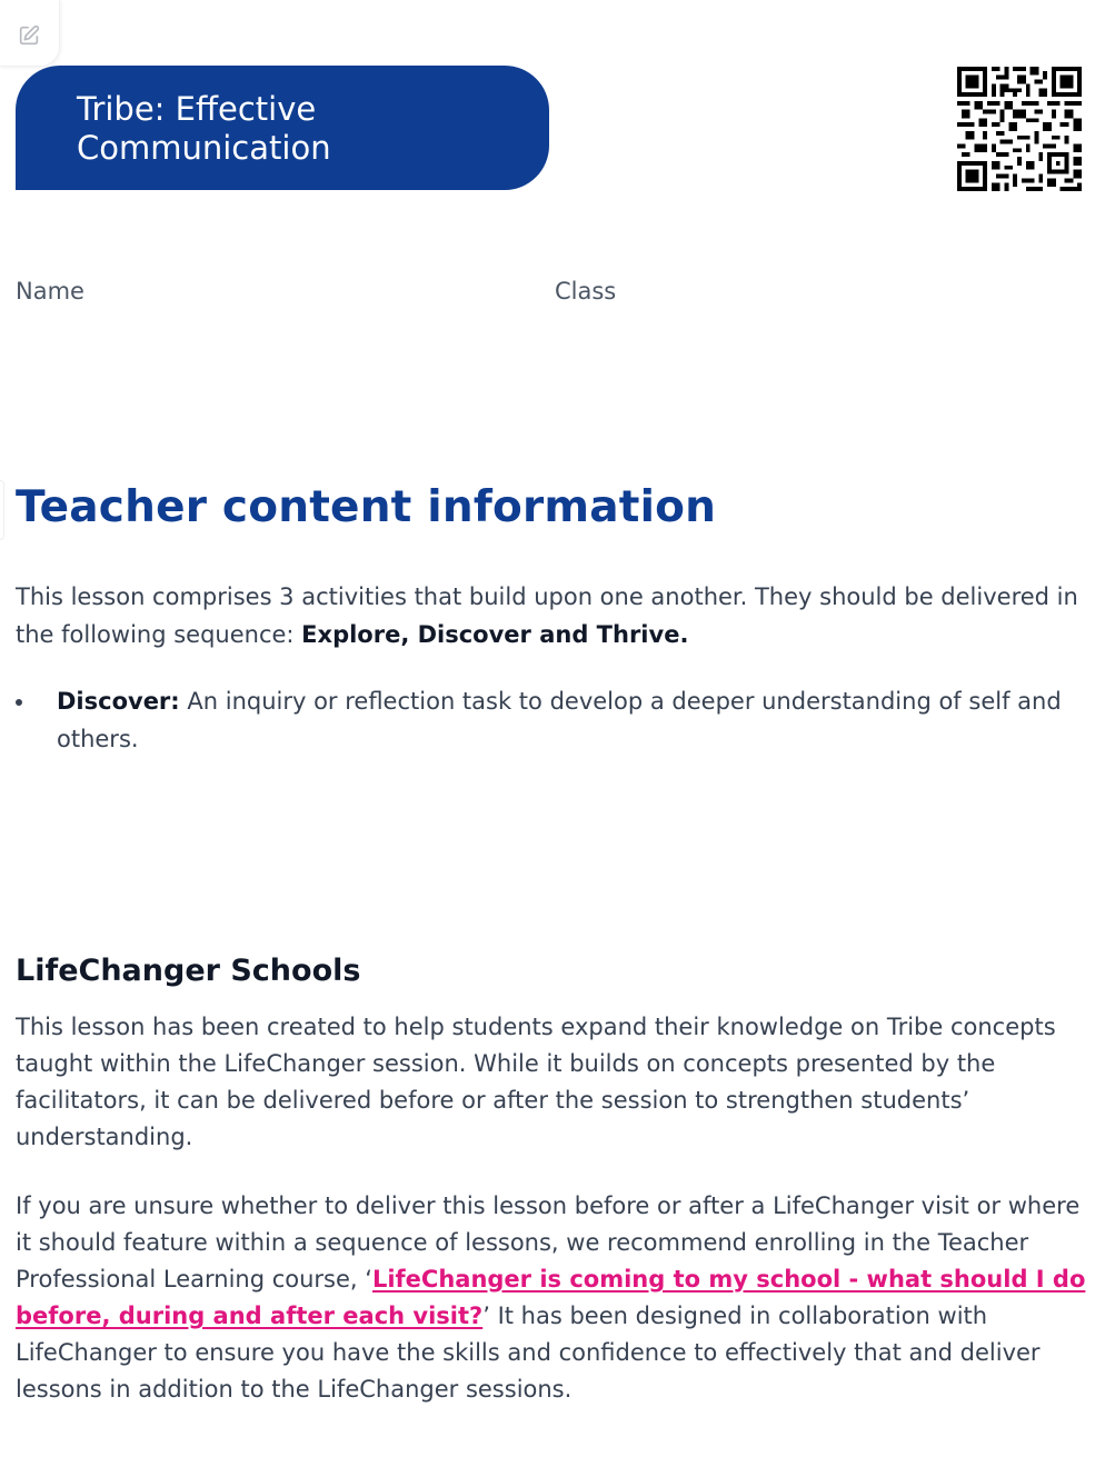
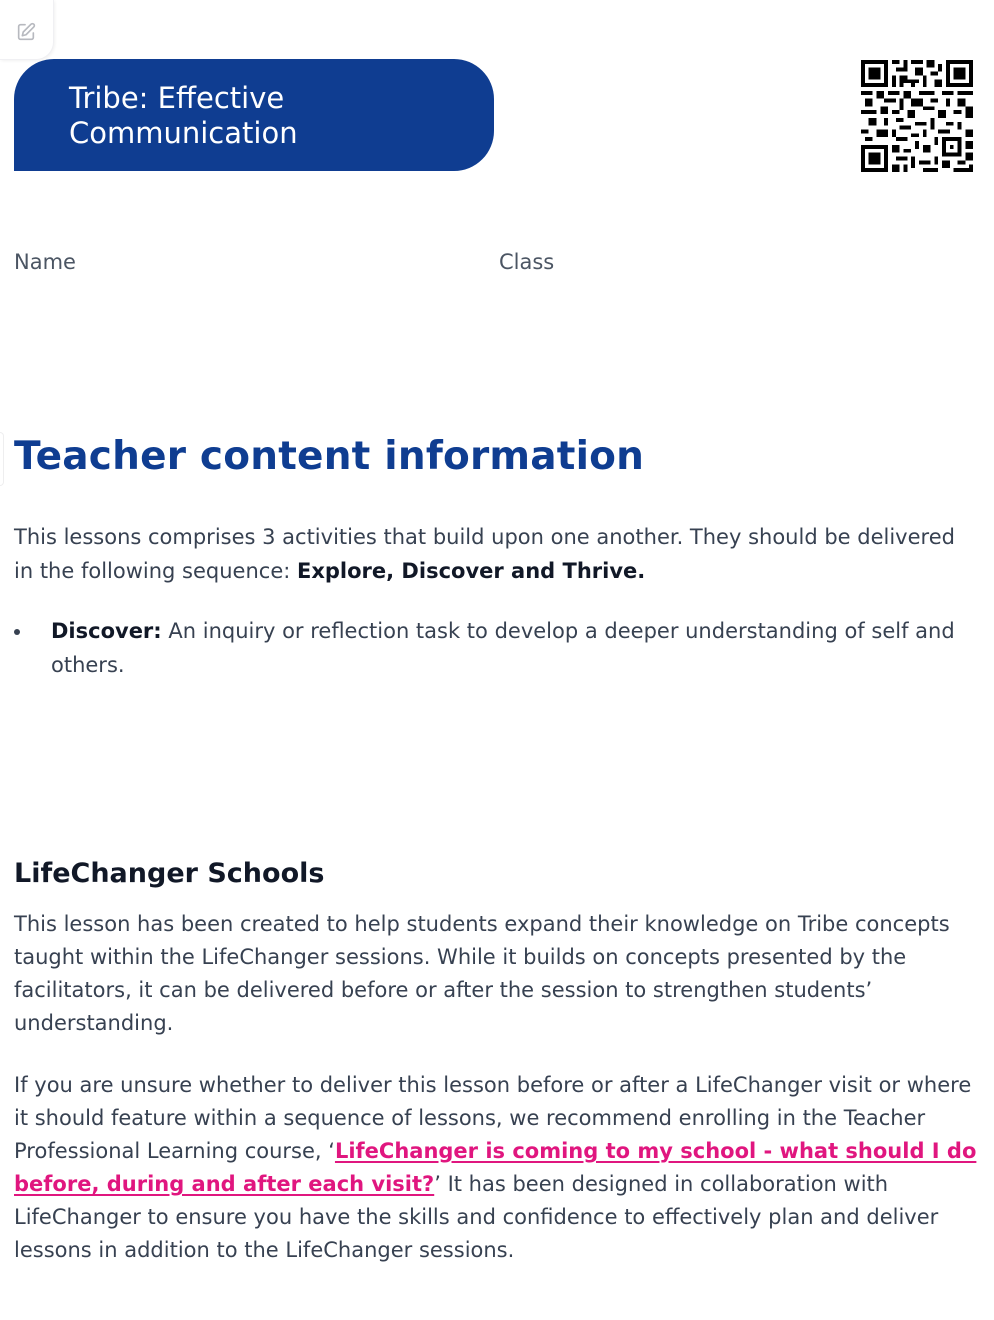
  Tribe: Effective Communication
  Name
  Class
  Teacher content information
- This lesson comprises 3 activities that build upon one another. They should be delivered in the following sequence: Explore, Discover and Thrive.
+ This lessons comprises 3 activities that build upon one another. They should be delivered in the following sequence: Explore, Discover and Thrive.
  Discover: An inquiry or reflection task to develop a deeper understanding of self and others.
  LifeChanger Schools
- This lesson has been created to help students expand their knowledge on Tribe concepts taught within the LifeChanger session. While it builds on concepts presented by the facilitators, it can be delivered before or after the session to strengthen students’ understanding.
+ This lesson has been created to help students expand their knowledge on Tribe concepts taught within the LifeChanger sessions. While it builds on concepts presented by the facilitators, it can be delivered before or after the session to strengthen students’ understanding.
- If you are unsure whether to deliver this lesson before or after a LifeChanger visit or where it should feature within a sequence of lessons, we recommend enrolling in the Teacher Professional Learning course, ‘LifeChanger is coming to my school - what should I do before, during and after each visit?’ It has been designed in collaboration with LifeChanger to ensure you have the skills and confidence to effectively that and deliver lessons in addition to the LifeChanger sessions.
+ If you are unsure whether to deliver this lesson before or after a LifeChanger visit or where it should feature within a sequence of lessons, we recommend enrolling in the Teacher Professional Learning course, ‘LifeChanger is coming to my school - what should I do before, during and after each visit?’ It has been designed in collaboration with LifeChanger to ensure you have the skills and confidence to effectively plan and deliver lessons in addition to the LifeChanger sessions.
